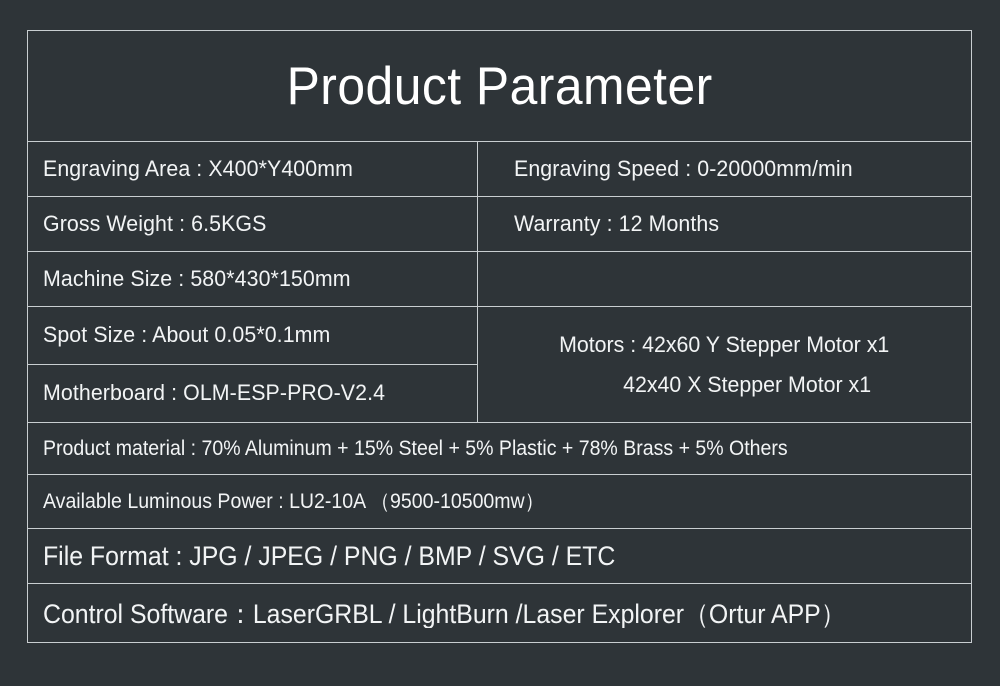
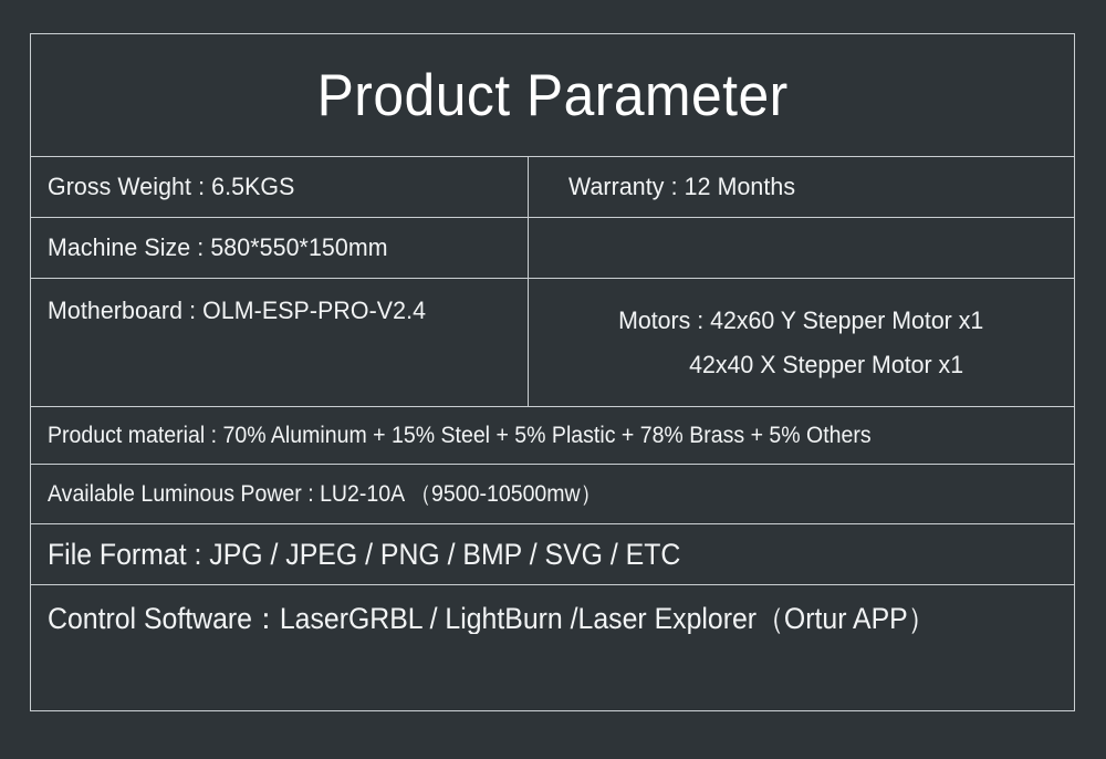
  Product Parameter
- Engraving Area : X400*Y400mm
- Engraving Speed : 0-20000mm/min
  Gross Weight : 6.5KGS
  Warranty : 12 Months
- Machine Size : 580*430*150mm
+ Machine Size : 580*550*150mm
- Spot Size : About 0.05*0.1mm
  Motherboard : OLM-ESP-PRO-V2.4
  Motors : 42x60 Y Stepper Motor x1
  42x40 X Stepper Motor x1
  Product material : 70% Aluminum + 15% Steel + 5% Plastic + 78% Brass + 5% Others
  Available Luminous Power : LU2-10A （9500-10500mw）
  File Format : JPG / JPEG / PNG / BMP / SVG / ETC
  Control Software：LaserGRBL / LightBurn /Laser Explorer（Ortur APP）
